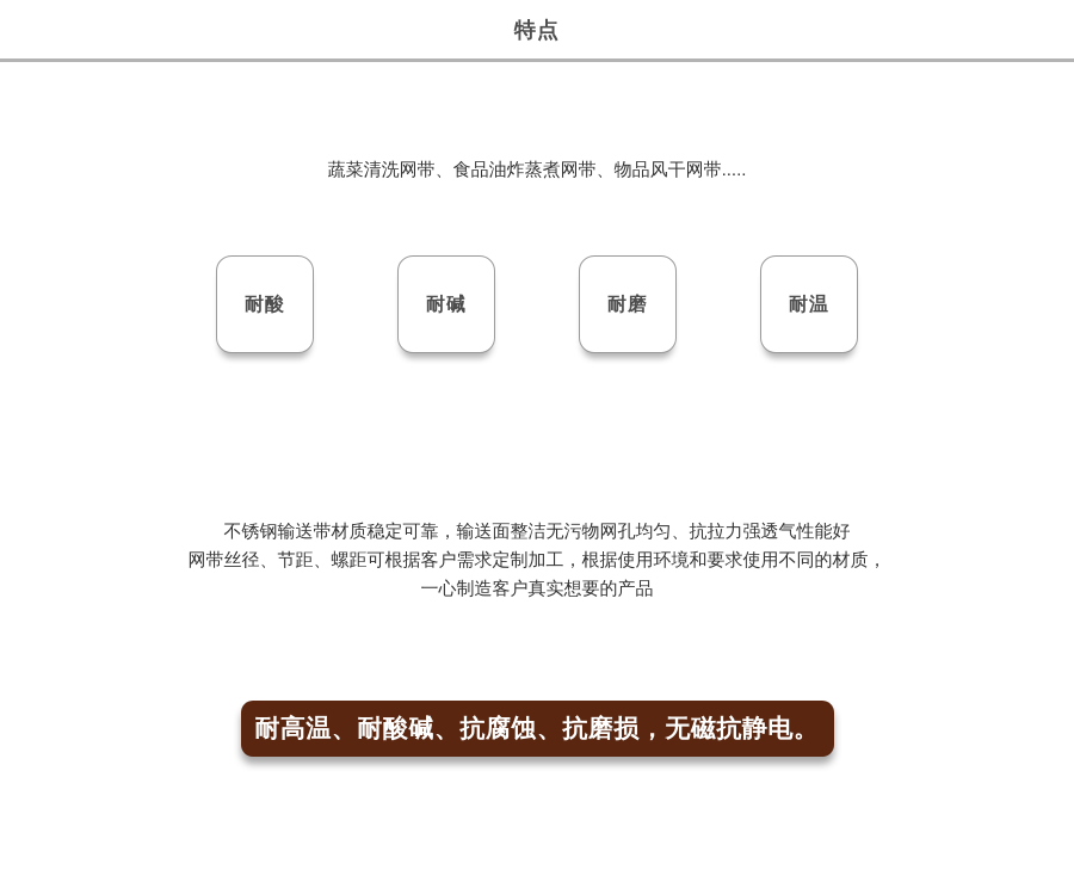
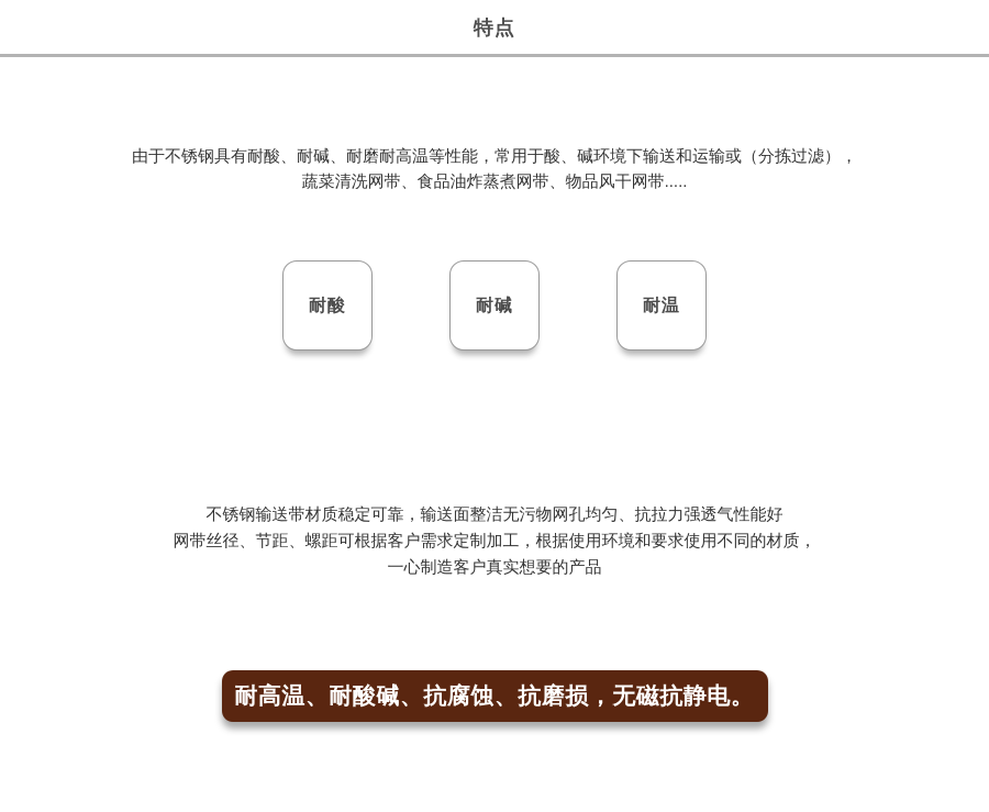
  特点
+ 由于不锈钢具有耐酸、耐碱、耐磨耐高温等性能，常用于酸、碱环境下输送和运输或（分拣过滤），
  蔬菜清洗网带、食品油炸蒸煮网带、物品风干网带.....
  耐酸
  耐碱
- 耐磨
  耐温
  不锈钢输送带材质稳定可靠，输送面整洁无污物网孔均匀、抗拉力强透气性能好
  网带丝径、节距、螺距可根据客户需求定制加工，根据使用环境和要求使用不同的材质，
  一心制造客户真实想要的产品
  耐高温、耐酸碱、抗腐蚀、抗磨损，无磁抗静电。
